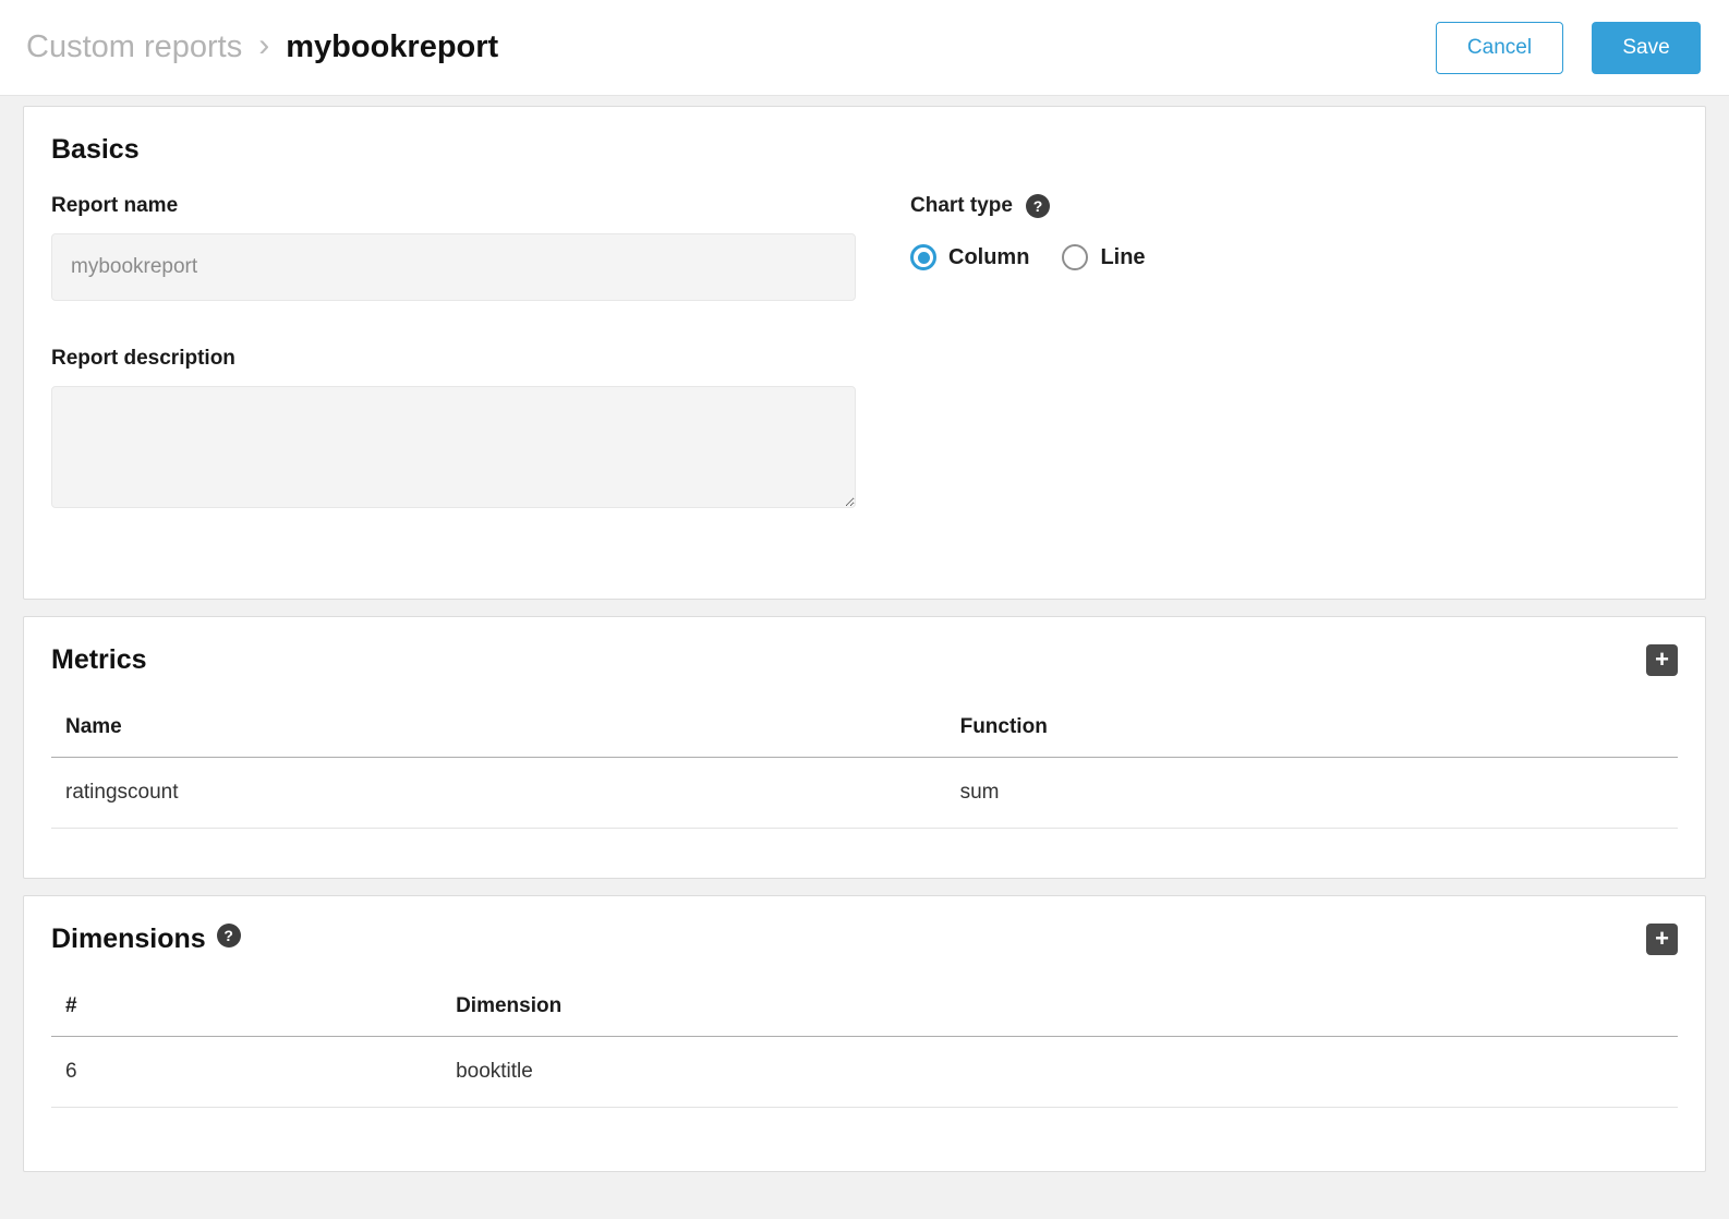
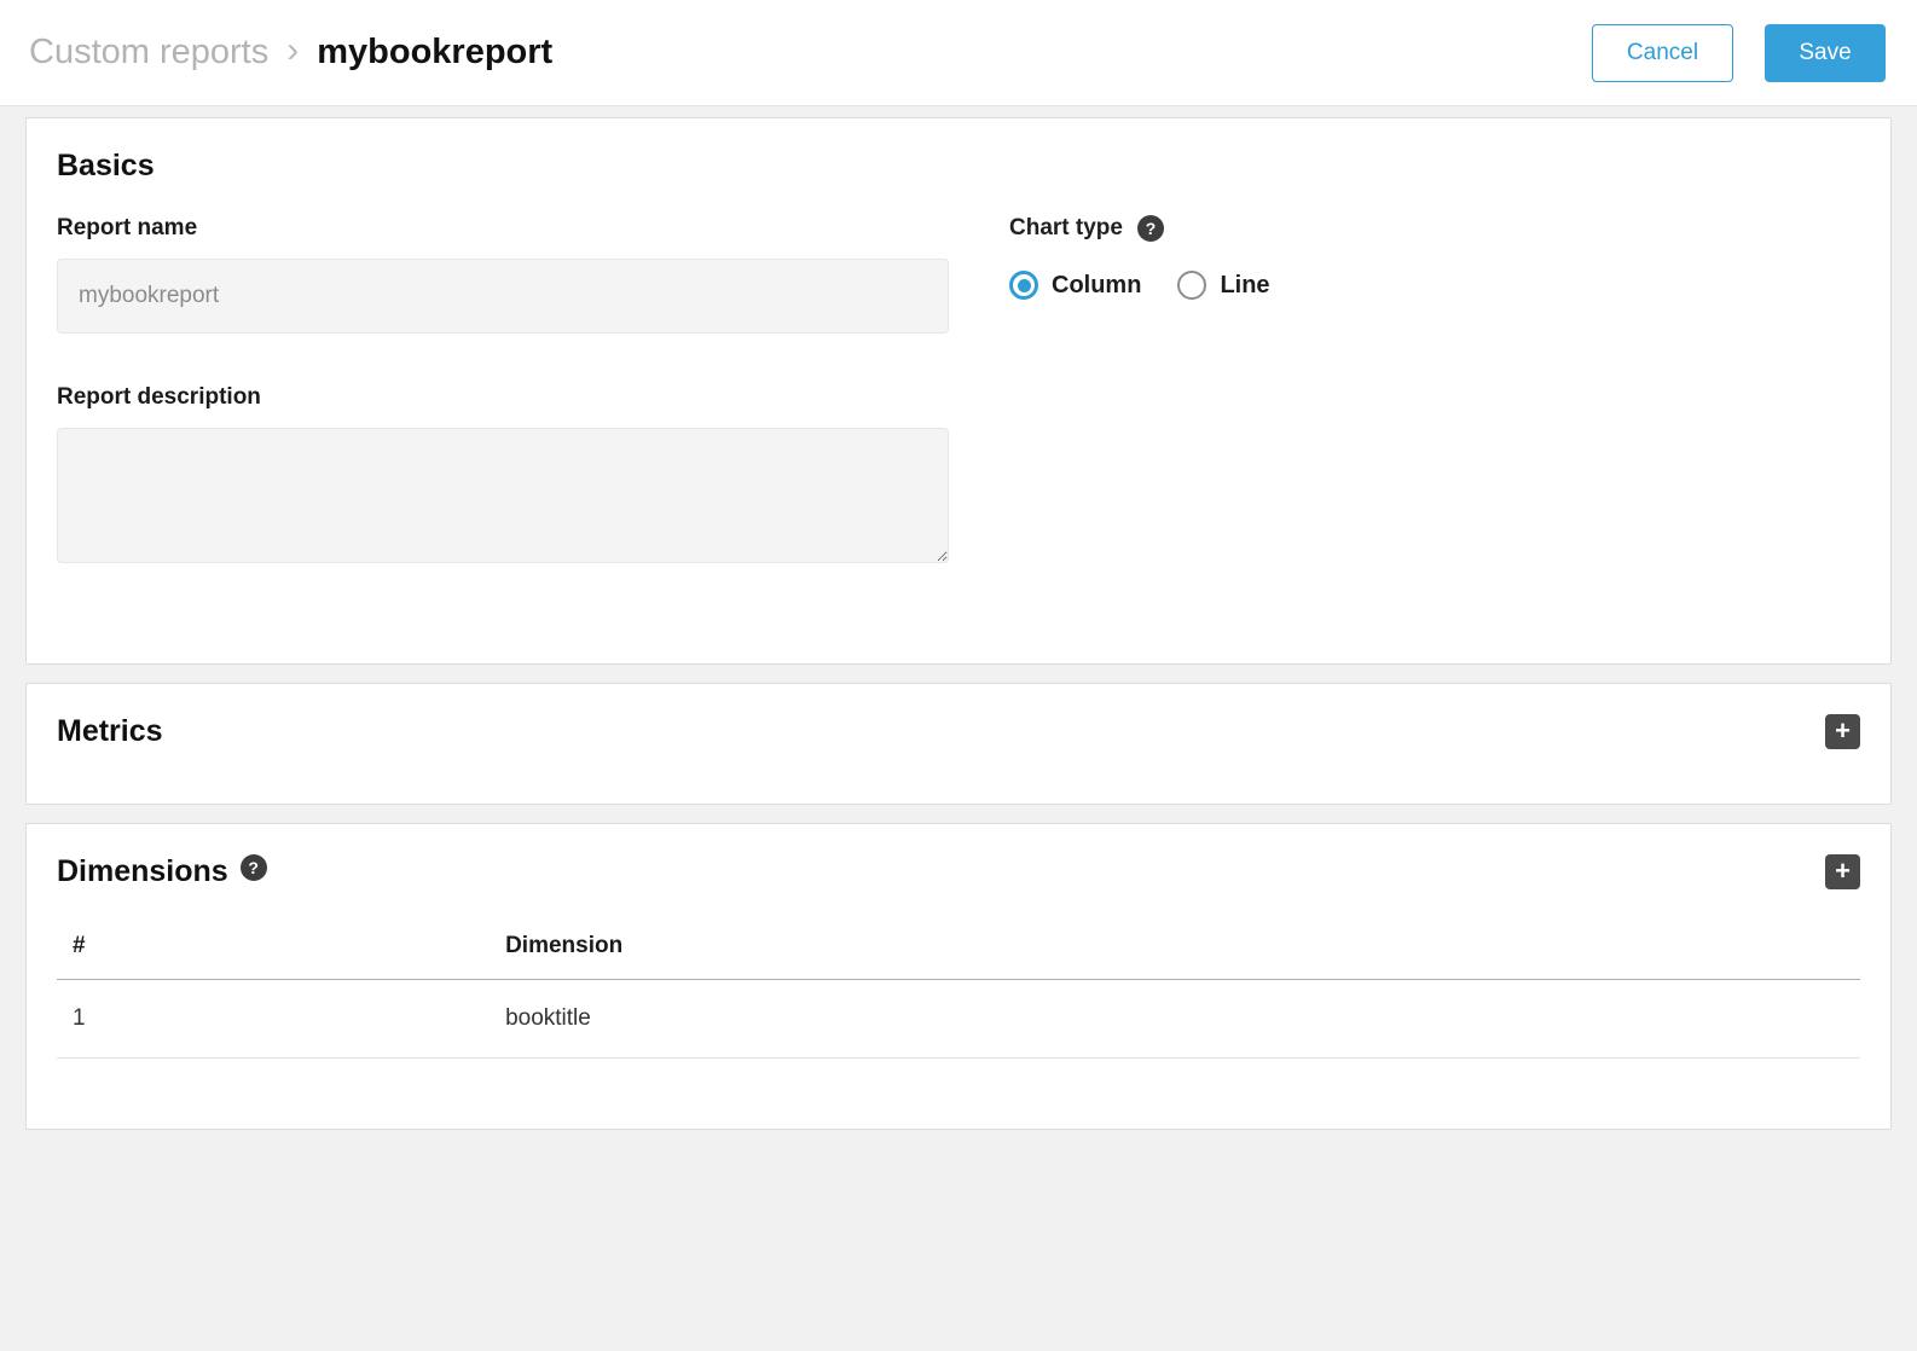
  Custom reports
  ›
  mybookreport
  Cancel
  Save
  Basics
  Report name
  mybookreport
  Report description
  Chart type
  ?
  Column
  Line
  Metrics
  +
- Name	Function
- ratingscount	sum
  Dimensions
  ?
  +
  #	Dimension
- 6	booktitle
+ 1	booktitle
